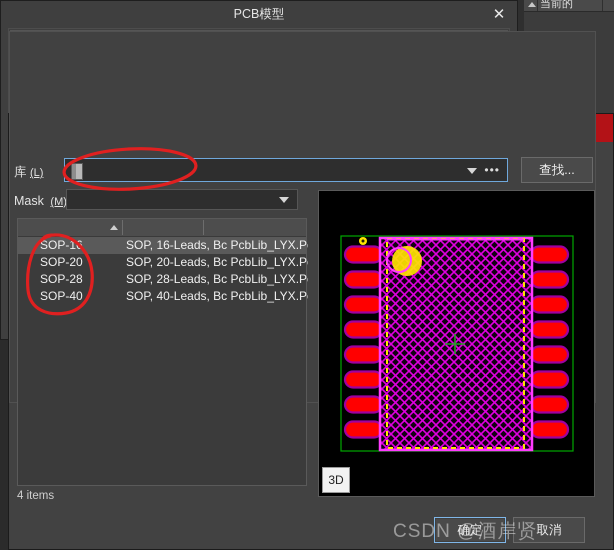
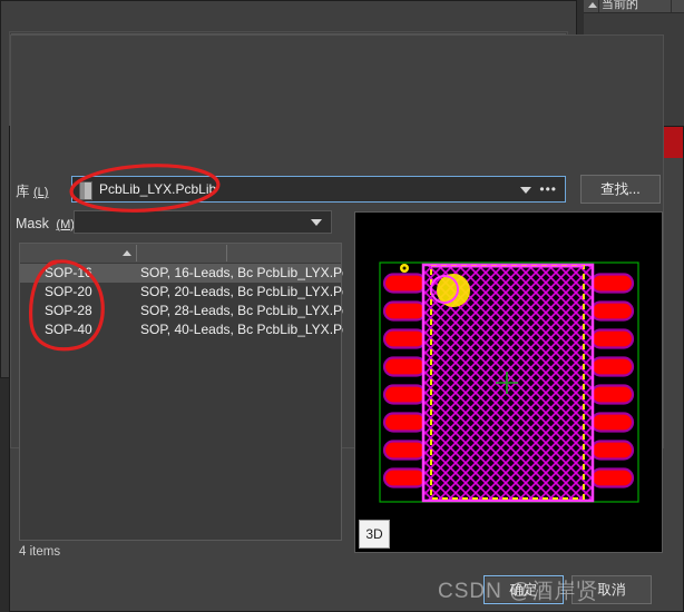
  当前的
- PCB模型
- ✕
  库 (L)
+ PcbLib_LYX.PcbLib
  •••
  查找...
  Mask (M
  SOP-1
  SOP, 16-Leads, Bc PcbLib_LYX.P
  SOP-20
  SOP, 20-Leads, Bc PcbLib_LYX.P
  SOP-28
  SOP, 28-Leads, Bc PcbLib_LYX.P
  SOP-40
  SOP, 40-Leads, Bc PcbLib_LYX.P
  4 items
  3D
  确定
  取消
  CSDN @酒岸贤
